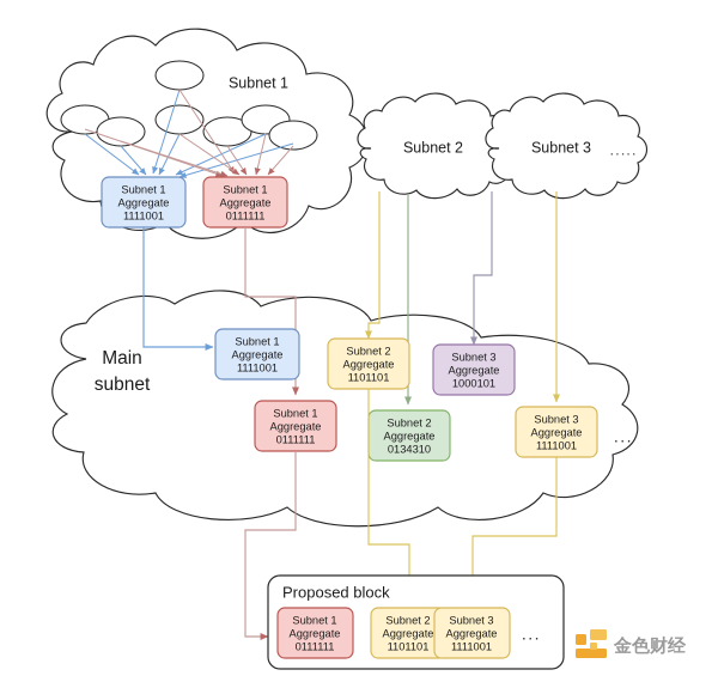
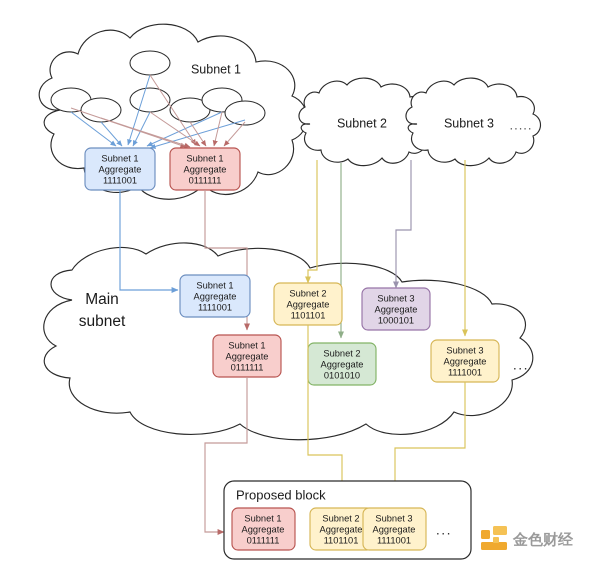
  Subnet 1
  Subnet 1
  Aggregate
  1111001
  Subnet 1
  Aggregate
  0111111
  Subnet 2
  Subnet 3
  .....
  Main
  subnet
  Subnet 1
  Aggregate
  1111001
  Subnet 2
  Aggregate
  1101101
  Subnet 3
  Aggregate
  1000101
  Subnet 1
  Aggregate
  0111111
  Subnet 2
  Aggregate
- 0134310
+ 0101010
  Subnet 3
  Aggregate
  1111001
  ...
  Proposed block
  Subnet 1
  Aggregate
  0111111
  Subnet 2
  Aggregate
  1101101
  Subnet 3
  Aggregate
  1111001
  ...
  金色财经
